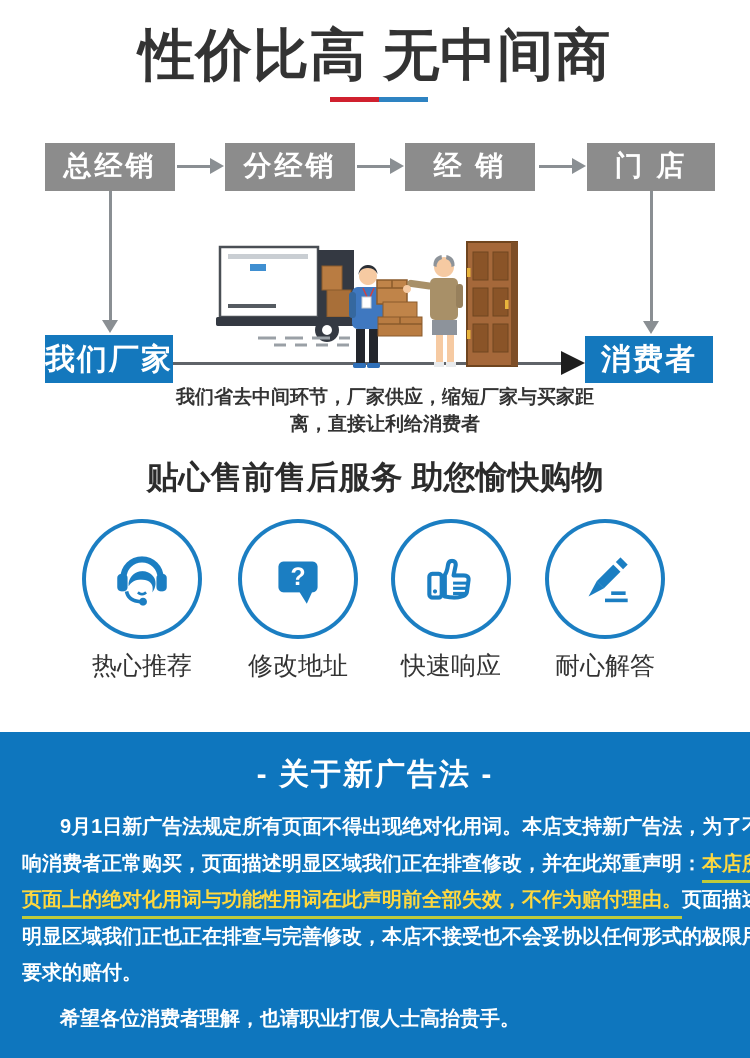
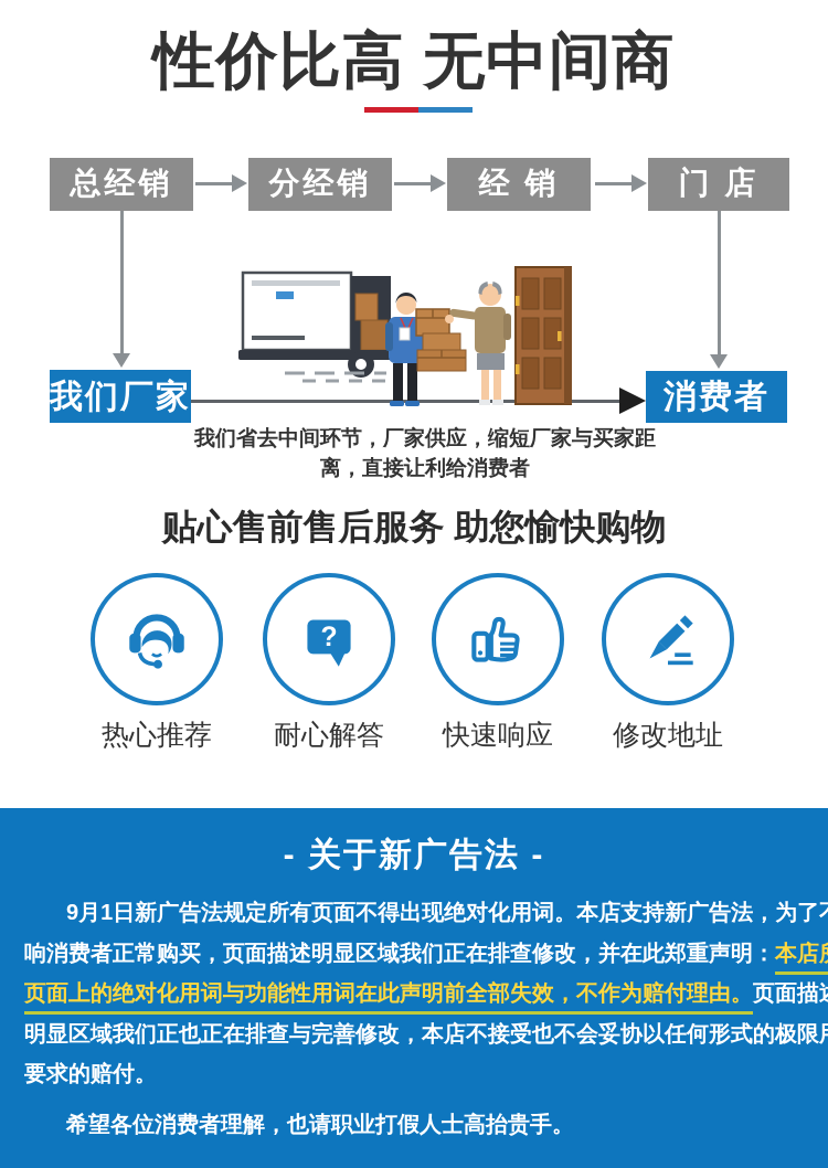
  性价比高 无中间商
  总经销
  分经销
  经 销
  门 店
  我们厂家
  消费者
  我们省去中间环节，厂家供应，缩短厂家与买家距
  离，直接让利给消费者
  贴心售前售后服务 助您愉快购物
  ?
  热心推荐
- 修改地址
+ 耐心解答
  快速响应
- 耐心解答
+ 修改地址
  - 关于新广告法 -
  9月1日新广告法规定所有页面不得出现绝对化用词。本店支持新广告法，为了
  响消费者正常购买，页面描述明显区域我们正在排查修改，并在此郑重声明：本店
  页面上的绝对化用词与功能性用词在此声明前全部失效，不作为赔付理由。页面描
  明显区域我们正也正在排查与完善修改，本店不接受也不会妥协以任何形式的极限
  要求的赔付。
  希望各位消费者理解，也请职业打假人士高抬贵手。
